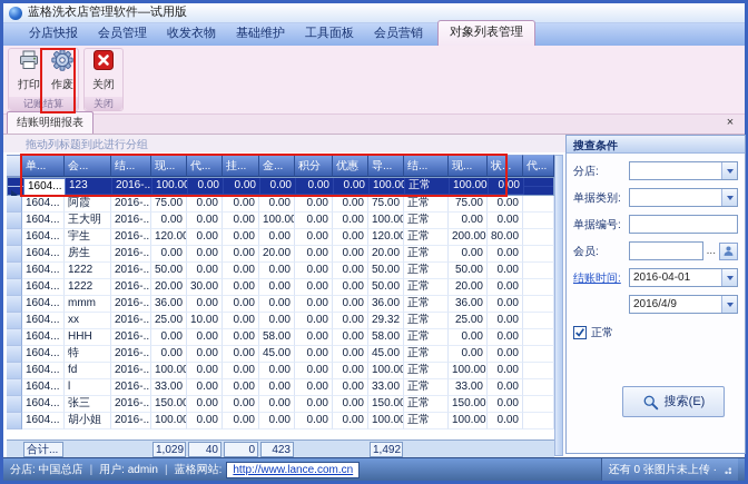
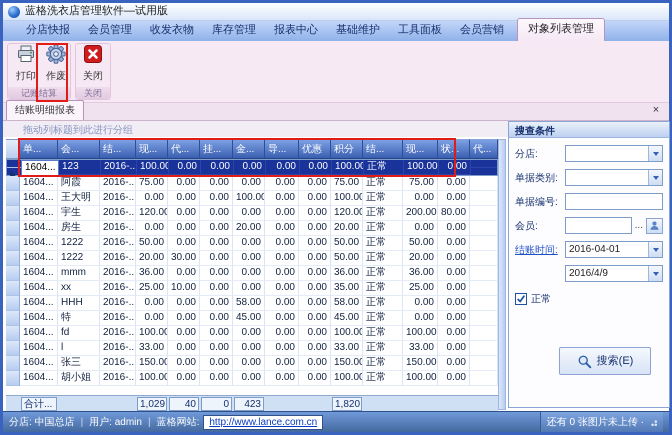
  蓝格洗衣店管理软件—试用版
  分店快报
  会员管理
  收发衣物
+ 库存管理
+ 报表中心
  基础维护
  工具面板
  会员营销
  对象列表管理
  记账结算
  关闭
  打印
  作废
  关闭
  结账明细报表
  ×
  拖动列标题到此进行分组
  单...
  会...
  结...
  现...
  代...
  挂...
  金...
- 积分
+ 导...
  优惠
- 导...
+ 积分
  结...
  现...
  状...
  代...
  1604...
  123
  2016-...
  100.00
  0.00
  0.00
  0.00
  0.00
  0.00
  100.00
  正常
  100.00
  0.00
  1604...
  阿霞
  2016-...
  75.00
  0.00
  0.00
  0.00
  0.00
  0.00
  75.00
  正常
  75.00
  0.00
  1604...
  王大明
  2016-...
  0.00
  0.00
  0.00
  100.00
  0.00
  0.00
  100.00
  正常
  0.00
  0.00
  1604...
  宇生
  2016-...
  120.00
  0.00
  0.00
  0.00
  0.00
  0.00
  120.00
  正常
  200.00
  80.00
  1604...
  房生
  2016-...
  0.00
  0.00
  0.00
  20.00
  0.00
  0.00
  20.00
  正常
  0.00
  0.00
  1604...
  1222
  2016-...
  50.00
  0.00
  0.00
  0.00
  0.00
  0.00
  50.00
  正常
  50.00
  0.00
  1604...
  1222
  2016-...
  20.00
  30.00
  0.00
  0.00
  0.00
  0.00
  50.00
  正常
  20.00
  0.00
  1604...
  mmm
  2016-...
  36.00
  0.00
  0.00
  0.00
  0.00
  0.00
  36.00
  正常
  36.00
  0.00
  1604...
  xx
  2016-...
  25.00
  10.00
  0.00
  0.00
  0.00
  0.00
- 29.32
+ 35.00
  正常
  25.00
  0.00
  1604...
  HHH
  2016-...
  0.00
  0.00
  0.00
  58.00
  0.00
  0.00
  58.00
  正常
  0.00
  0.00
  1604...
  特
  2016-...
  0.00
  0.00
  0.00
  45.00
  0.00
  0.00
  45.00
  正常
  0.00
  0.00
  1604...
  fd
  2016-...
  100.00
  0.00
  0.00
  0.00
  0.00
  0.00
  100.00
  正常
  100.00
  0.00
  1604...
  l
  2016-...
  33.00
  0.00
  0.00
  0.00
  0.00
  0.00
  33.00
  正常
  33.00
  0.00
  1604...
  张三
  2016-...
  150.00
  0.00
  0.00
  0.00
  0.00
  0.00
  150.00
  正常
  150.00
  0.00
  1604...
  胡小姐
  2016-...
  100.00
  0.00
  0.00
  0.00
  0.00
  0.00
  100.00
  正常
  100.00
  0.00
  合计...
  1,029
  40
  0
  423
- 1,492
+ 1,820
  搜查条件
  分店:
  单据类别:
  单据编号:
  会员:
  ...
  结账时间:
  2016-04-01
  2016/4/9
  正常
  搜索(E)
  分店: 中国总店
  |
  用户: admin
  |
  蓝格网站:
  http://www.lance.com.cn
  还有 0 张图片未上传 ·
